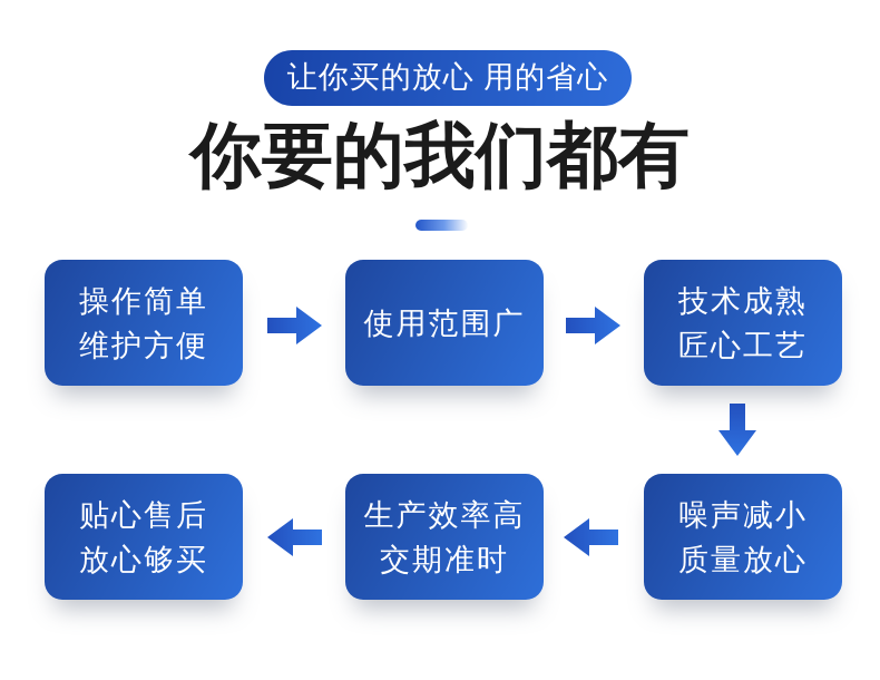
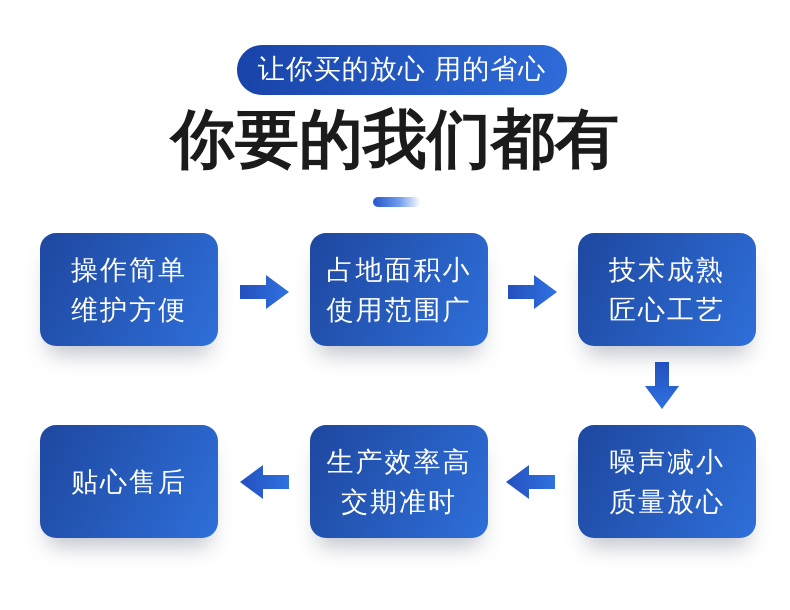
  让你买的放心 用的省心
  你要的我们都有
  操作简单
  维护方便
+ 占地面积小
  使用范围广
  技术成熟
  匠心工艺
  噪声减小
  质量放心
  生产效率高
  交期准时
  贴心售后
- 放心够买
